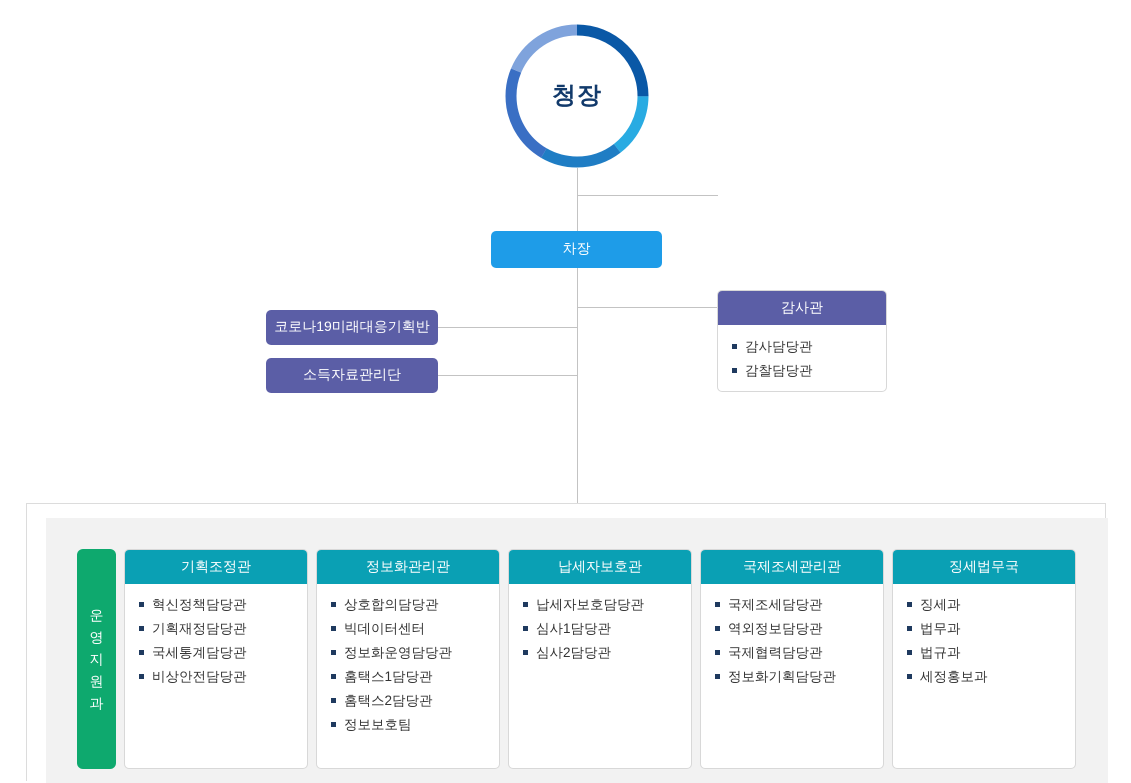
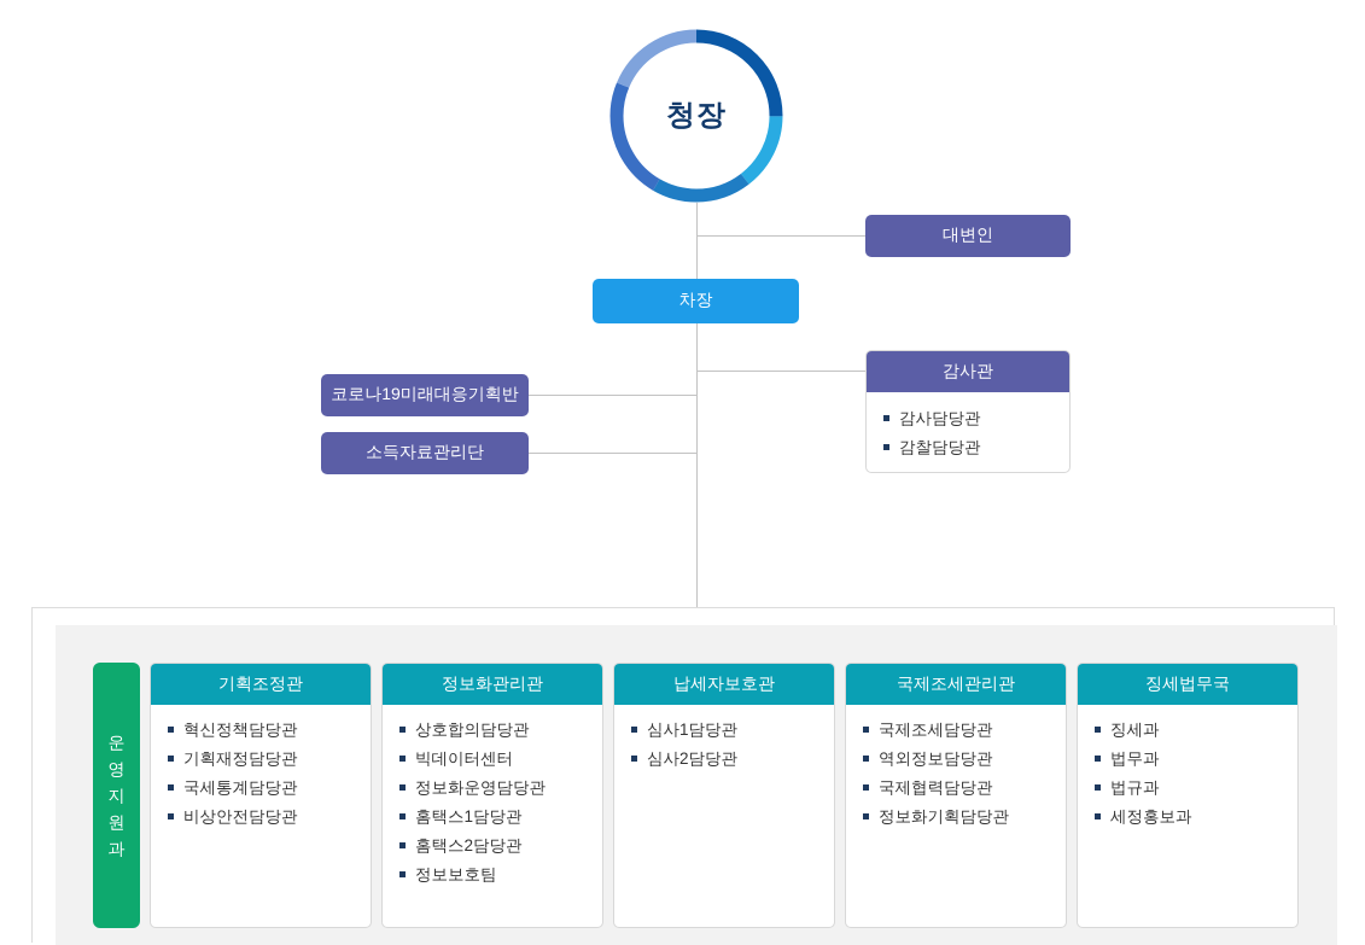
  청장
  차장
+ 대변인
  감사관
  감사담당관
  감찰담당관
  코로나19미래대응기획반
  소득자료관리단
  운
  영
  지
  원
  과
  기획조정관
  혁신정책담당관
  기획재정담당관
  국세통계담당관
  비상안전담당관
  정보화관리관
  상호합의담당관
  빅데이터센터
  정보화운영담당관
  홈택스1담당관
  홈택스2담당관
  정보보호팀
  납세자보호관
- 납세자보호담당관
  심사1담당관
  심사2담당관
  국제조세관리관
  국제조세담당관
  역외정보담당관
  국제협력담당관
  정보화기획담당관
  징세법무국
  징세과
  법무과
  법규과
  세정홍보과
